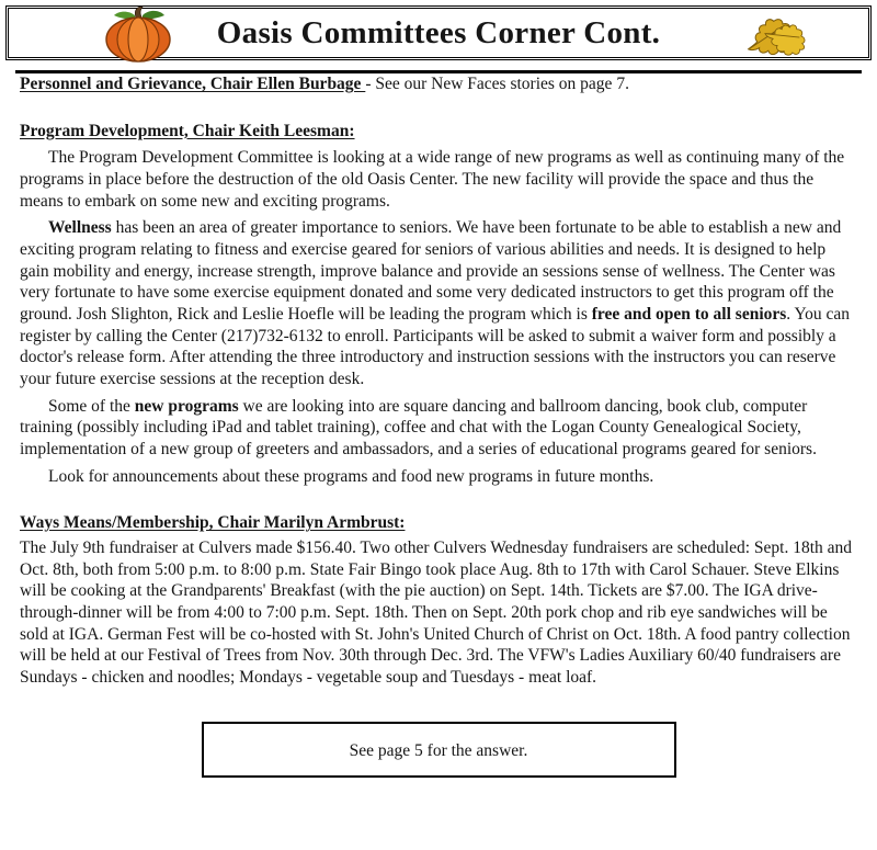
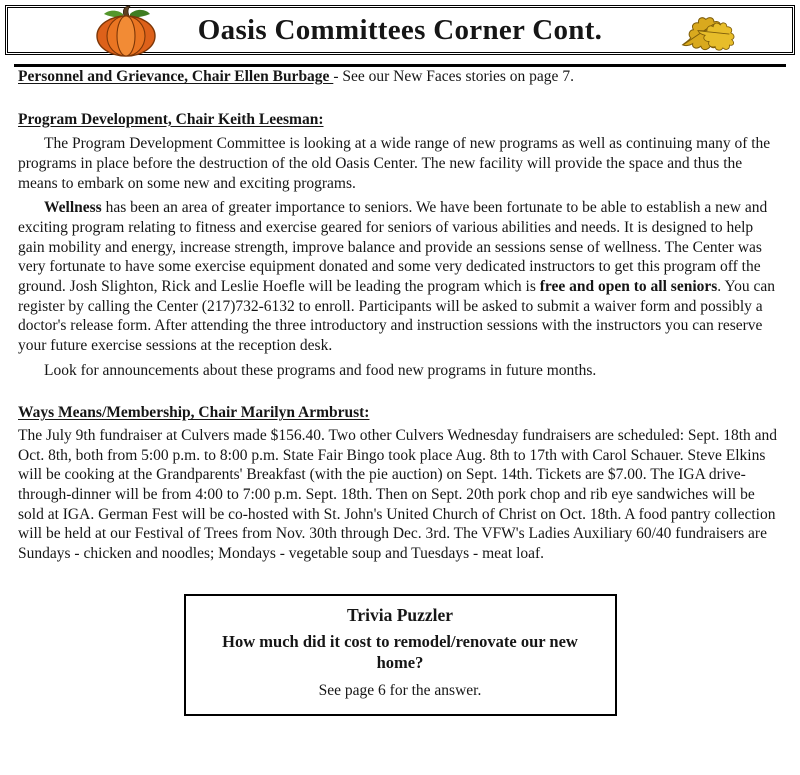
  Oasis Committees Corner Cont.
  Personnel and Grievance, Chair Ellen Burbage - See our New Faces stories on page 7.
  Program Development, Chair Keith Leesman:
  The Program Development Committee is looking at a wide range of new programs as well as continuing many of the programs in place before the destruction of the old Oasis Center. The new facility will provide the space and thus the means to embark on some new and exciting programs.
  Wellness has been an area of greater importance to seniors. We have been fortunate to be able to establish a new and exciting program relating to fitness and exercise geared for seniors of various abilities and needs. It is designed to help gain mobility and energy, increase strength, improve balance and provide an sessions sense of wellness. The Center was very fortunate to have some exercise equipment donated and some very dedicated instructors to get this program off the ground. Josh Slighton, Rick and Leslie Hoefle will be leading the program which is free and open to all seniors. You can register by calling the Center (217)732-6132 to enroll. Participants will be asked to submit a waiver form and possibly a doctor's release form. After attending the three introductory and instruction sessions with the instructors you can reserve your future exercise sessions at the reception desk.
- Some of the new programs we are looking into are square dancing and ballroom dancing, book club, computer training (possibly including iPad and tablet training), coffee and chat with the Logan County Genealogical Society, implementation of a new group of greeters and ambassadors, and a series of educational programs geared for seniors.
  Look for announcements about these programs and food new programs in future months.
  Ways Means/Membership, Chair Marilyn Armbrust:
  The July 9th fundraiser at Culvers made $156.40. Two other Culvers Wednesday fundraisers are scheduled: Sept. 18th and Oct. 8th, both from 5:00 p.m. to 8:00 p.m. State Fair Bingo took place Aug. 8th to 17th with Carol Schauer. Steve Elkins will be cooking at the Grandparents' Breakfast (with the pie auction) on Sept. 14th. Tickets are $7.00. The IGA drive-through-dinner will be from 4:00 to 7:00 p.m. Sept. 18th. Then on Sept. 20th pork chop and rib eye sandwiches will be sold at IGA. German Fest will be co-hosted with St. John's United Church of Christ on Oct. 18th. A food pantry collection will be held at our Festival of Trees from Nov. 30th through Dec. 3rd. The VFW's Ladies Auxiliary 60/40 fundraisers are Sundays - chicken and noodles; Mondays - vegetable soup and Tuesdays - meat loaf.
+ Trivia Puzzler
+ How much did it cost to remodel/renovate our new home?
- See page 5 for the answer.
+ See page 6 for the answer.
